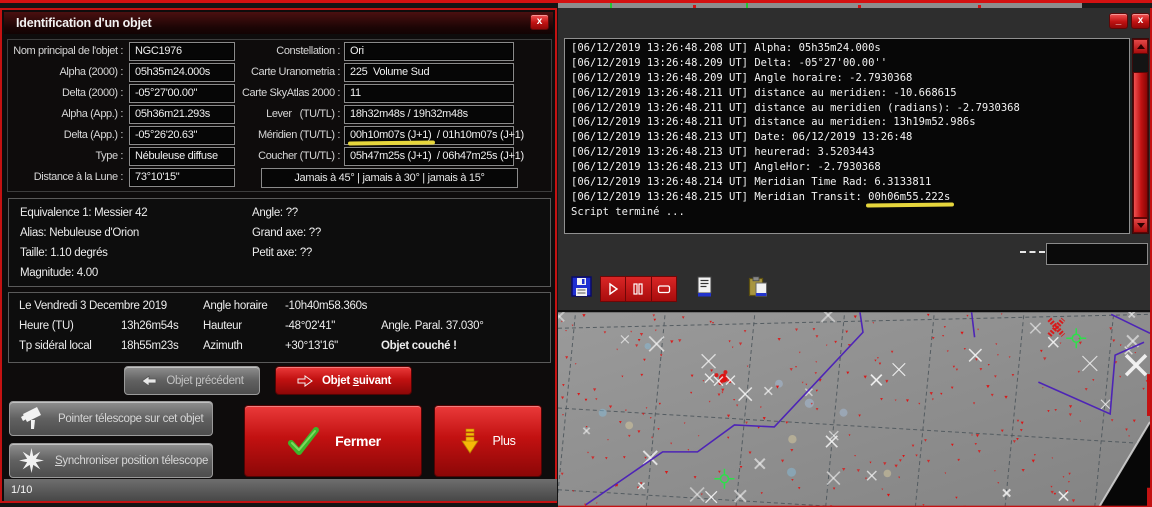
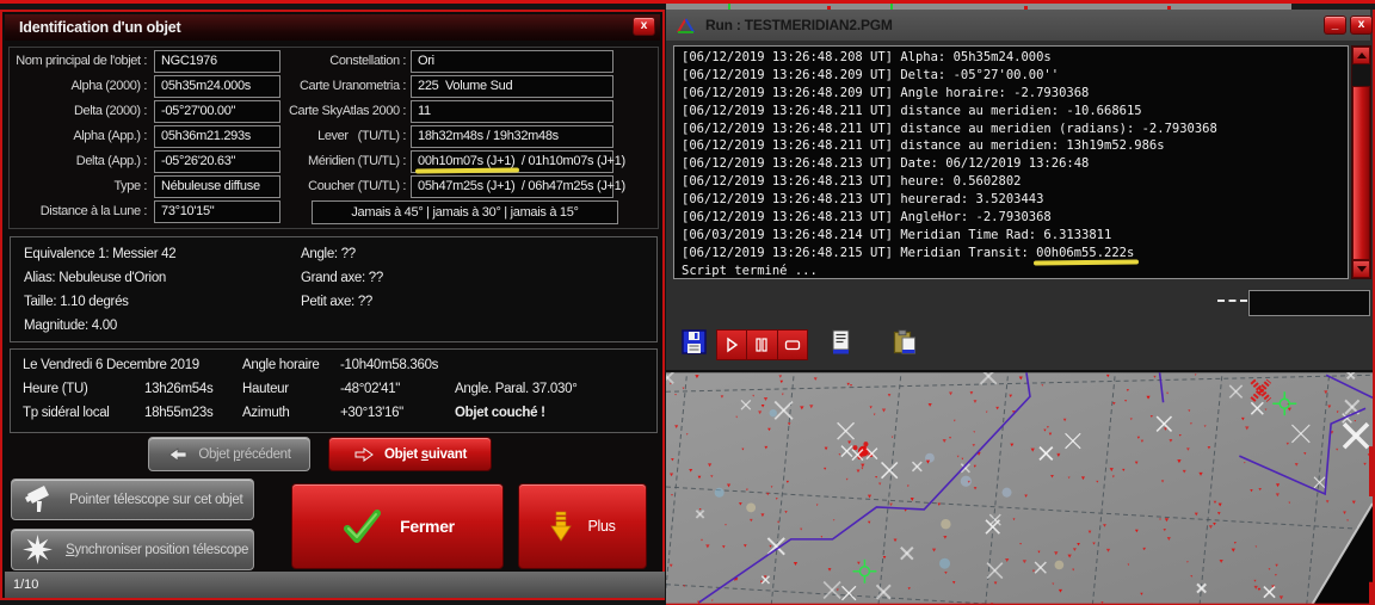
  Identification d'un objet
  x
  Nom principal de l'objet :
  NGC1976
  Alpha (2000) :
  05h35m24.000s
  Delta (2000) :
  -05°27'00.00"
  Alpha (App.) :
  05h36m21.293s
  Delta (App.) :
  -05°26'20.63"
  Type :
  Nébuleuse diffuse
  Distance à la Lune :
  73°10'15"
  Constellation :
  Ori
  Carte Uranometria :
  225 Volume Sud
  Carte SkyAtlas 2000 :
  11
  Lever (TU/TL) :
  18h32m48s / 19h32m48s
  Méridien (TU/TL) :
  00h10m07s (J+1) / 01h10m07s (J+1)
  Coucher (TU/TL) :
  05h47m25s (J+1) / 06h47m25s (J+1)
  Jamais à 45° | jamais à 30° | jamais à 15°
  Equivalence 1: Messier 42
  Alias: Nebuleuse d'Orion
  Taille: 1.10 degrés
  Magnitude: 4.00
  Angle: ??
  Grand axe: ??
  Petit axe: ??
- Le Vendredi 3 Decembre 2019
+ Le Vendredi 6 Decembre 2019
  Heure (TU)
  13h26m54s
  Tp sidéral local
  18h55m23s
  Angle horaire
  -10h40m58.360s
  Hauteur
  -48°02'41"
  Azimuth
  +30°13'16"
  Angle. Paral. 37.030°
  Objet couché !
  Objet précédent
  Objet suivant
  Pointer télescope sur cet objet
  Synchroniser position télescope
  Fermer
  Plus
  1/10
+ Run : TESTMERIDIAN2.PGM
  _
  x
  [06/12/2019 13:26:48.208 UT] Alpha: 05h35m24.000s
  [06/12/2019 13:26:48.209 UT] Delta: -05°27'00.00''
  [06/12/2019 13:26:48.209 UT] Angle horaire: -2.7930368
  [06/12/2019 13:26:48.211 UT] distance au meridien: -10.668615
  [06/12/2019 13:26:48.211 UT] distance au meridien (radians): -2.7930368
  [06/12/2019 13:26:48.211 UT] distance au meridien: 13h19m52.986s
  [06/12/2019 13:26:48.213 UT] Date: 06/12/2019 13:26:48
+ [06/12/2019 13:26:48.213 UT] heure: 0.5602802
  [06/12/2019 13:26:48.213 UT] heurerad: 3.5203443
  [06/12/2019 13:26:48.213 UT] AngleHor: -2.7930368
- [06/12/2019 13:26:48.214 UT] Meridian Time Rad: 6.3133811
+ [06/03/2019 13:26:48.214 UT] Meridian Time Rad: 6.3133811
  [06/12/2019 13:26:48.215 UT] Meridian Transit: 00h06m55.222s
  Script terminé ...
